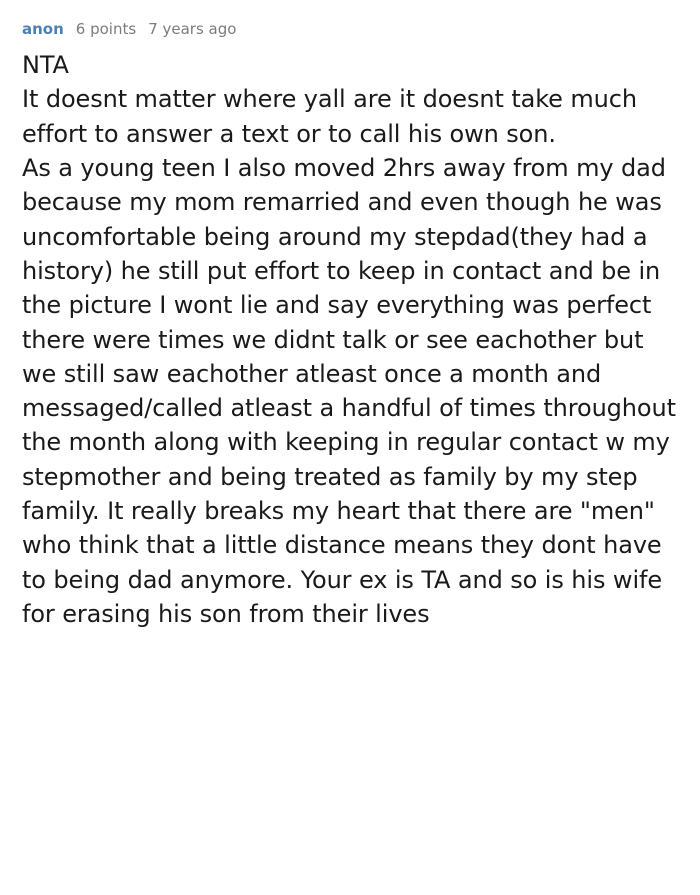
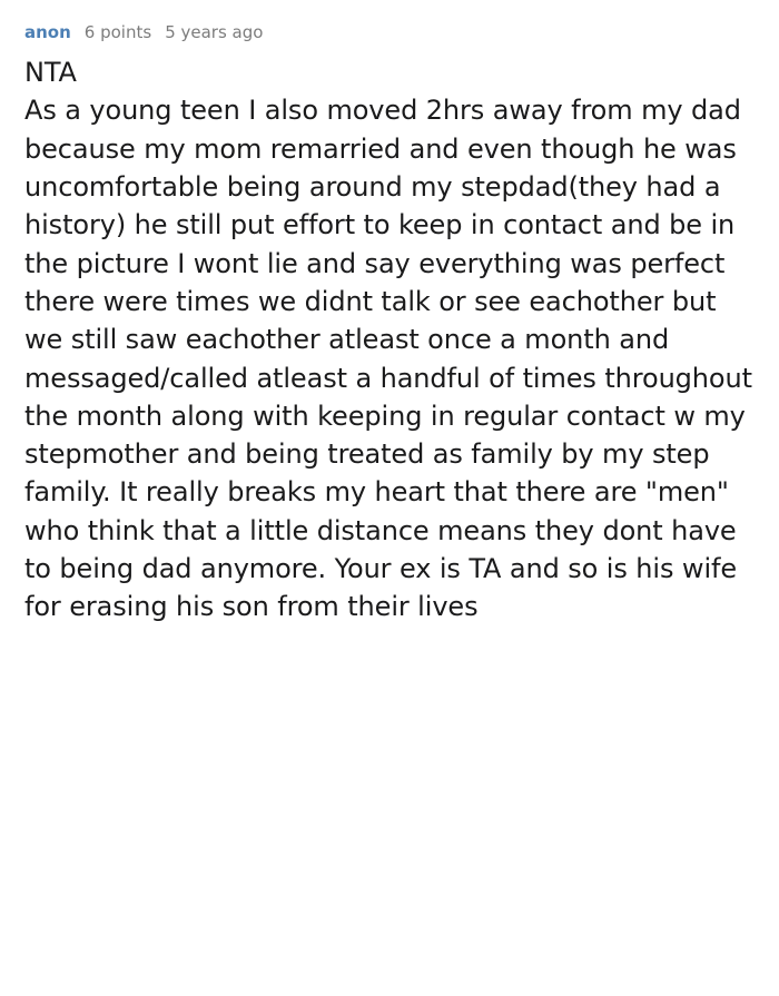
  anon
  6 points
- 7 years ago
+ 5 years ago
  NTA
- It doesnt matter where yall are it doesnt take much effort to answer a text or to call his own son.
  As a young teen I also moved 2hrs away from my dad because my mom remarried and even though he was uncomfortable being around my stepdad(they had a history) he still put effort to keep in contact and be in the picture I wont lie and say everything was perfect there were times we didnt talk or see eachother but we still saw eachother atleast once a month and messaged/called atleast a handful of times throughout the month along with keeping in regular contact w my stepmother and being treated as family by my step family. It really breaks my heart that there are "men" who think that a little distance means they dont have to being dad anymore. Your ex is TA and so is his wife for erasing his son from their lives
